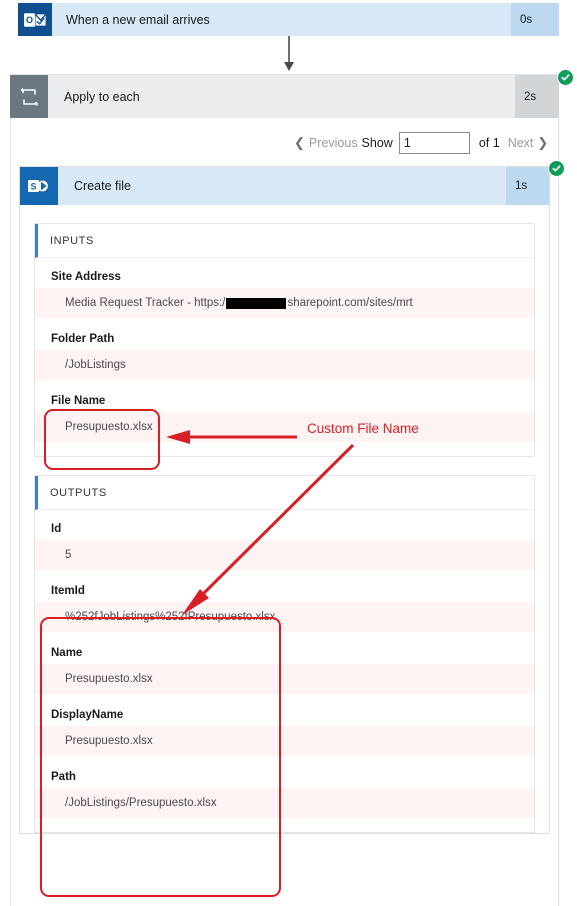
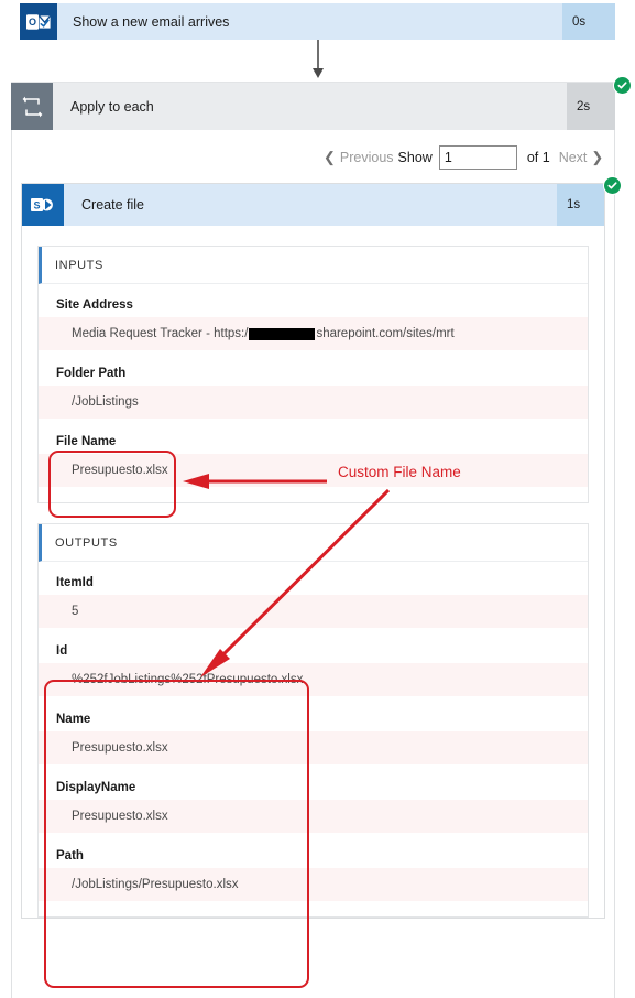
  O
- When a new email arrives
+ Show a new email arrives
  0s
  Apply to each
  2s
  ❮
  Previous
  Show
  1
  of 1
  Next
  ❯
  S
  Create file
  1s
  INPUTS
  Site Address
  Media Request Tracker - https:/
  sharepoint.com/sites/mrt
  Folder Path
  /JobListings
  File Name
  Presupuesto.xlsx
  OUTPUTS
- Id
+ ItemId
  5
- ItemId
+ Id
  %252fJobListings%252fPresupuesto.xlsx
  Name
  Presupuesto.xlsx
  DisplayName
  Presupuesto.xlsx
  Path
  /JobListings/Presupuesto.xlsx
  Custom File Name
